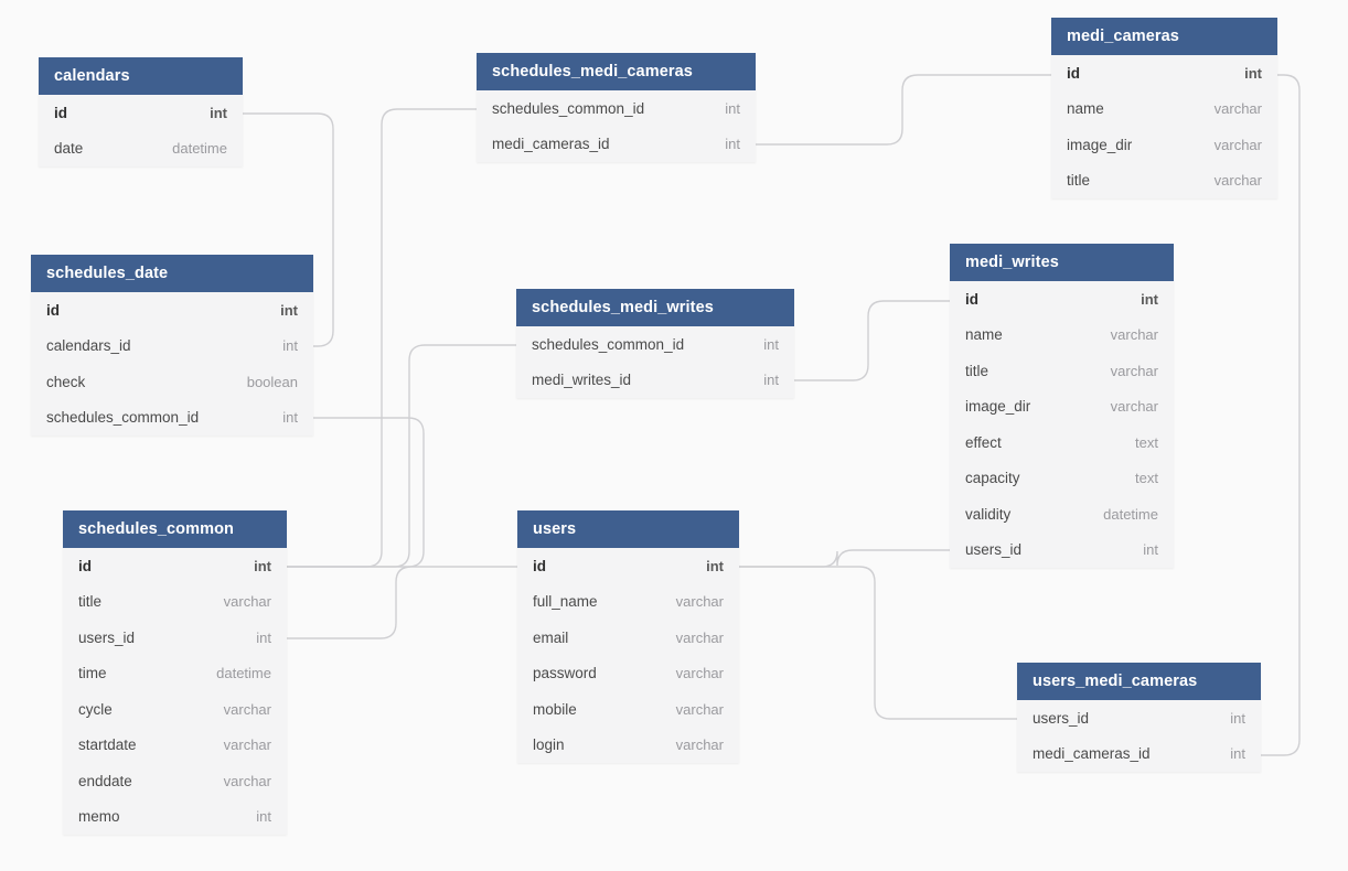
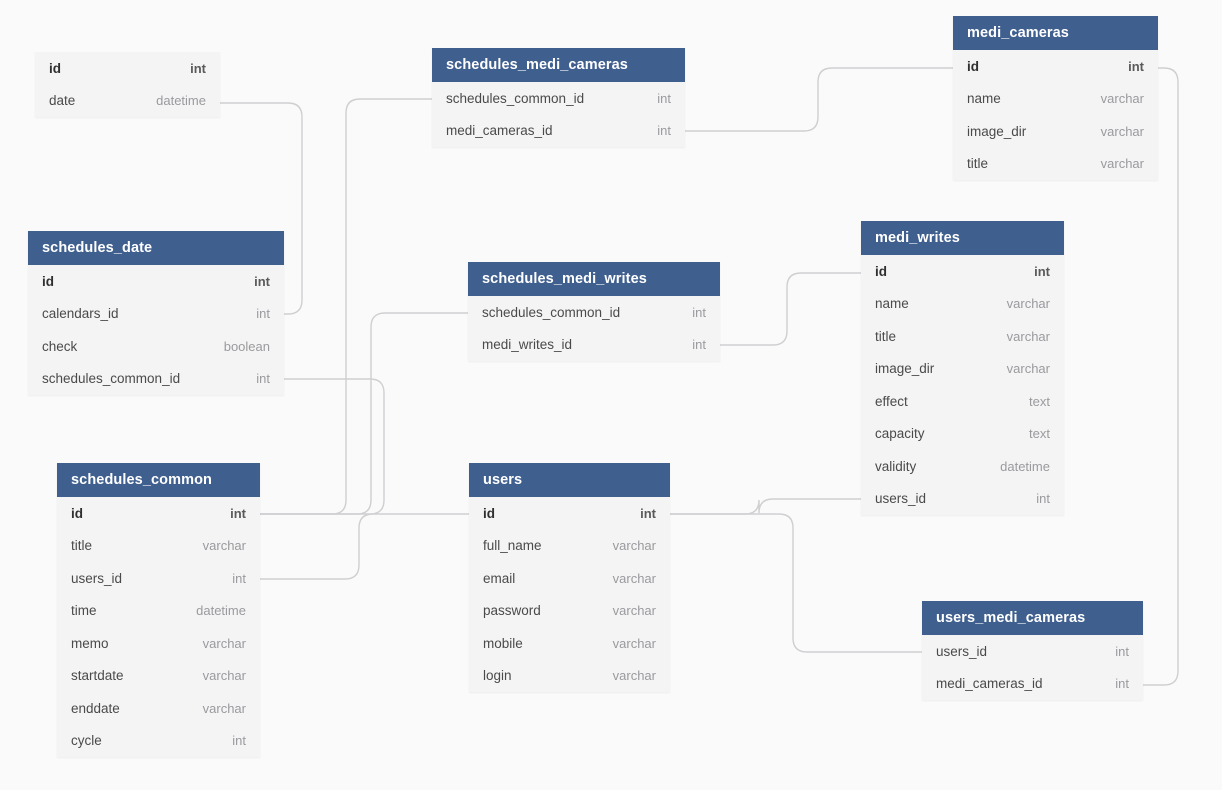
- calendars
  id
  int
  date
  datetime
  schedules_date
  id
  int
  calendars_id
  int
  check
  boolean
  schedules_common_id
  int
  schedules_common
  id
  int
  title
  varchar
  users_id
  int
  time
  datetime
- cycle
+ memo
  varchar
  startdate
  varchar
  enddate
  varchar
- memo
+ cycle
  int
  schedules_medi_cameras
  schedules_common_id
  int
  medi_cameras_id
  int
  schedules_medi_writes
  schedules_common_id
  int
  medi_writes_id
  int
  users
  id
  int
  full_name
  varchar
  email
  varchar
  password
  varchar
  mobile
  varchar
  login
  varchar
  medi_cameras
  id
  int
  name
  varchar
  image_dir
  varchar
  title
  varchar
  medi_writes
  id
  int
  name
  varchar
  title
  varchar
  image_dir
  varchar
  effect
  text
  capacity
  text
  validity
  datetime
  users_id
  int
  users_medi_cameras
  users_id
  int
  medi_cameras_id
  int
